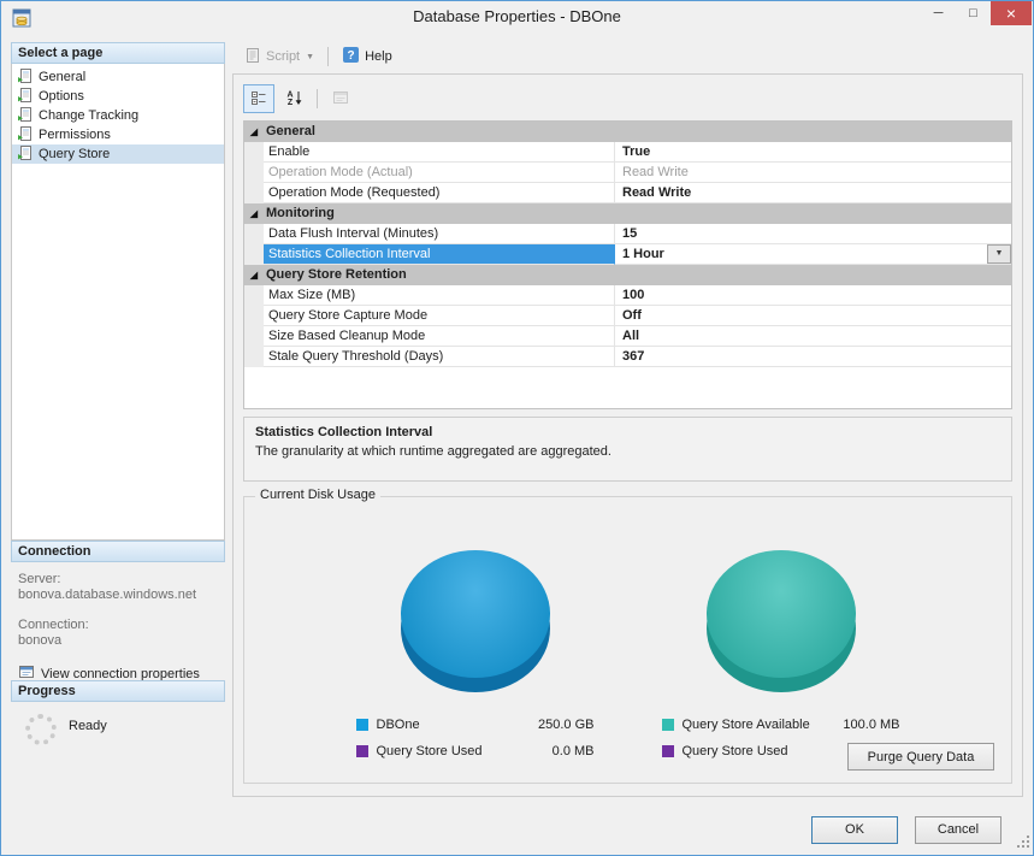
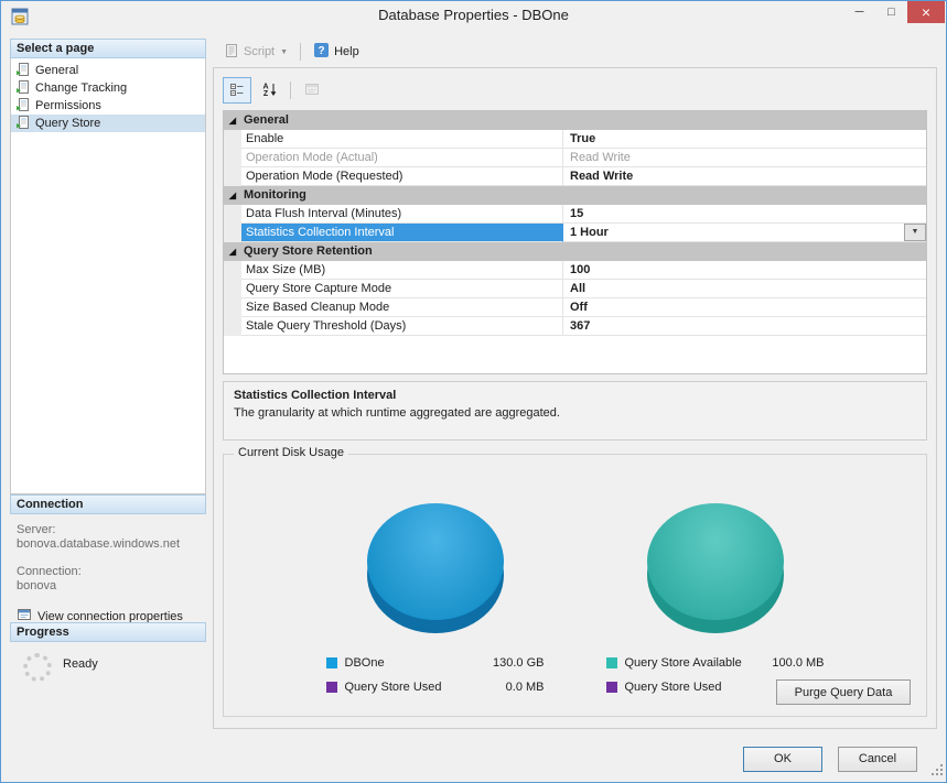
  Database Properties - DBOne
  ─
  □
  ×
  Select a page
  General
- Options
  Change Tracking
  Permissions
  Query Store
  Connection
  Server:
  bonova.database.windows.net
  Connection:
  bonova
  View connection properties
  Progress
  Ready
  Script
  ?
  Help
  ◢
  General
  Enable
  True
  Operation Mode (Actual)
  Read Write
  Operation Mode (Requested)
  Read Write
  ◢
  Monitoring
  Data Flush Interval (Minutes)
  15
  Statistics Collection Interval
  1 Hour
  ◢
  Query Store Retention
  Max Size (MB)
  100
  Query Store Capture Mode
- Off
+ All
  Size Based Cleanup Mode
- All
+ Off
  Stale Query Threshold (Days)
  367
  Statistics Collection Interval
  The granularity at which runtime aggregated are aggregated.
  Current Disk Usage
  DBOne
- 250.0 GB
+ 130.0 GB
  Query Store Used
  0.0 MB
  Query Store Available
  100.0 MB
  Query Store Used
  Purge Query Data
  OK
  Cancel
